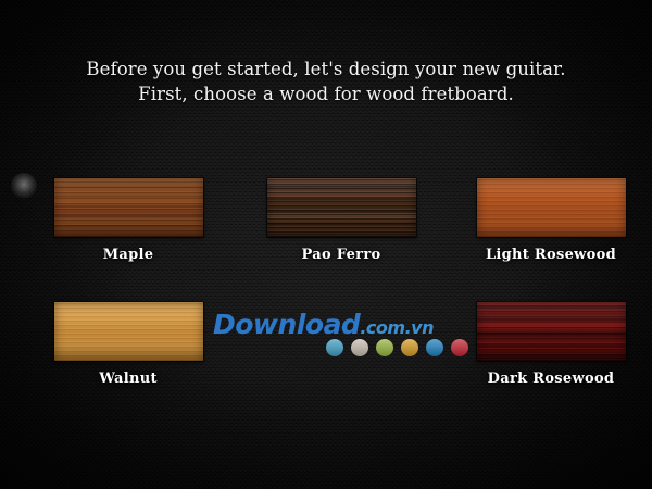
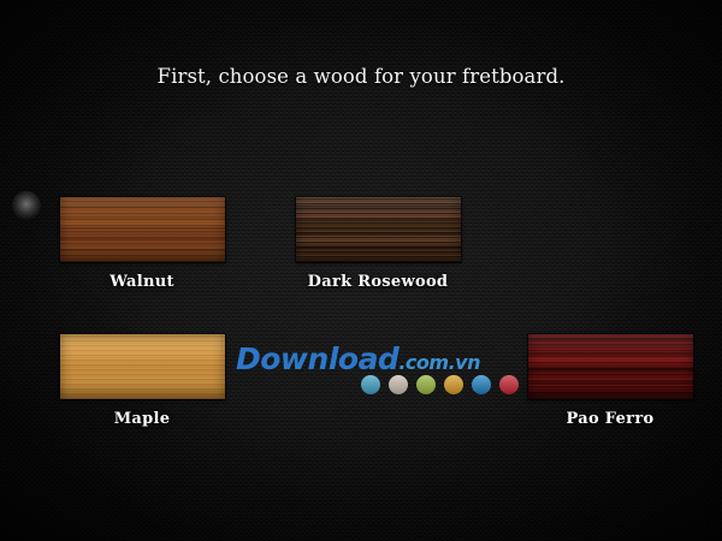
- Before you get started, let's design your new guitar.
- First, choose a wood for wood fretboard.
+ First, choose a wood for your fretboard.
- Maple
+ Walnut
- Pao Ferro
+ Dark Rosewood
- Light Rosewood
- Walnut
+ Maple
- Dark Rosewood
+ Pao Ferro
  Download.com.vn
